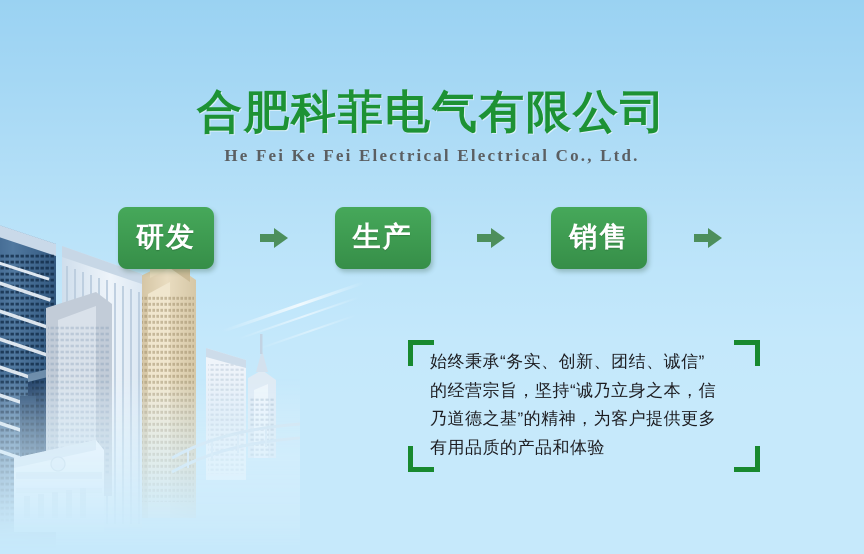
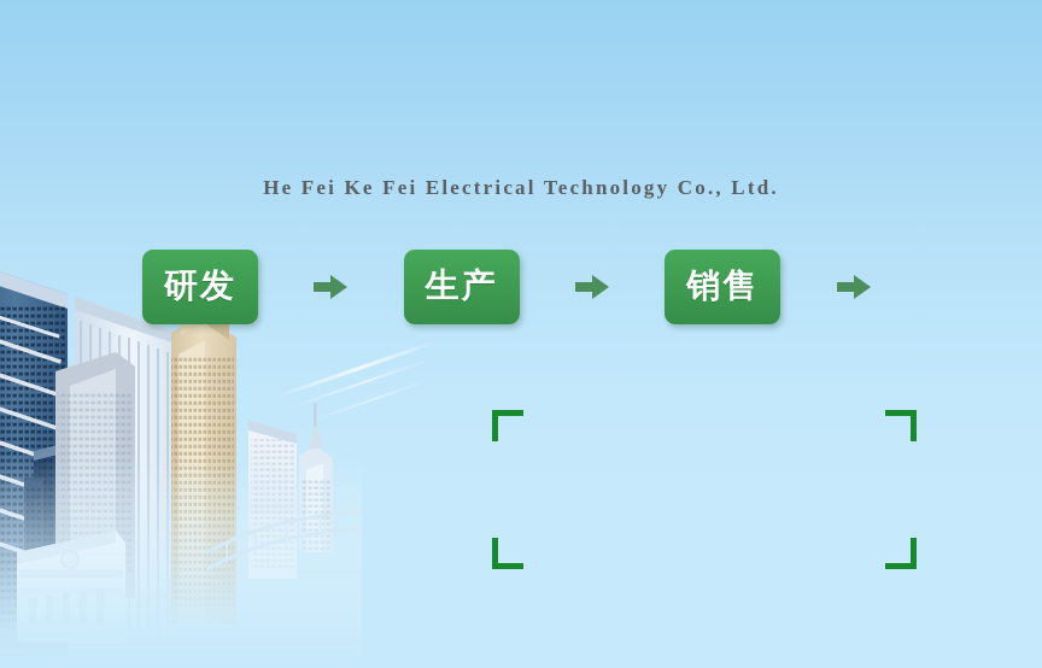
- 合肥科菲电气有限公司
- He Fei Ke Fei Electrical Electrical Co., Ltd.
+ He Fei Ke Fei Electrical Technology Co., Ltd.
  研发
  生产
  销售
- 始终秉承“务实、创新、团结、诚信”
- 的经营宗旨，坚持“诚乃立身之本，信
- 乃道德之基”的精神，为客户提供更多
- 有用品质的产品和体验
